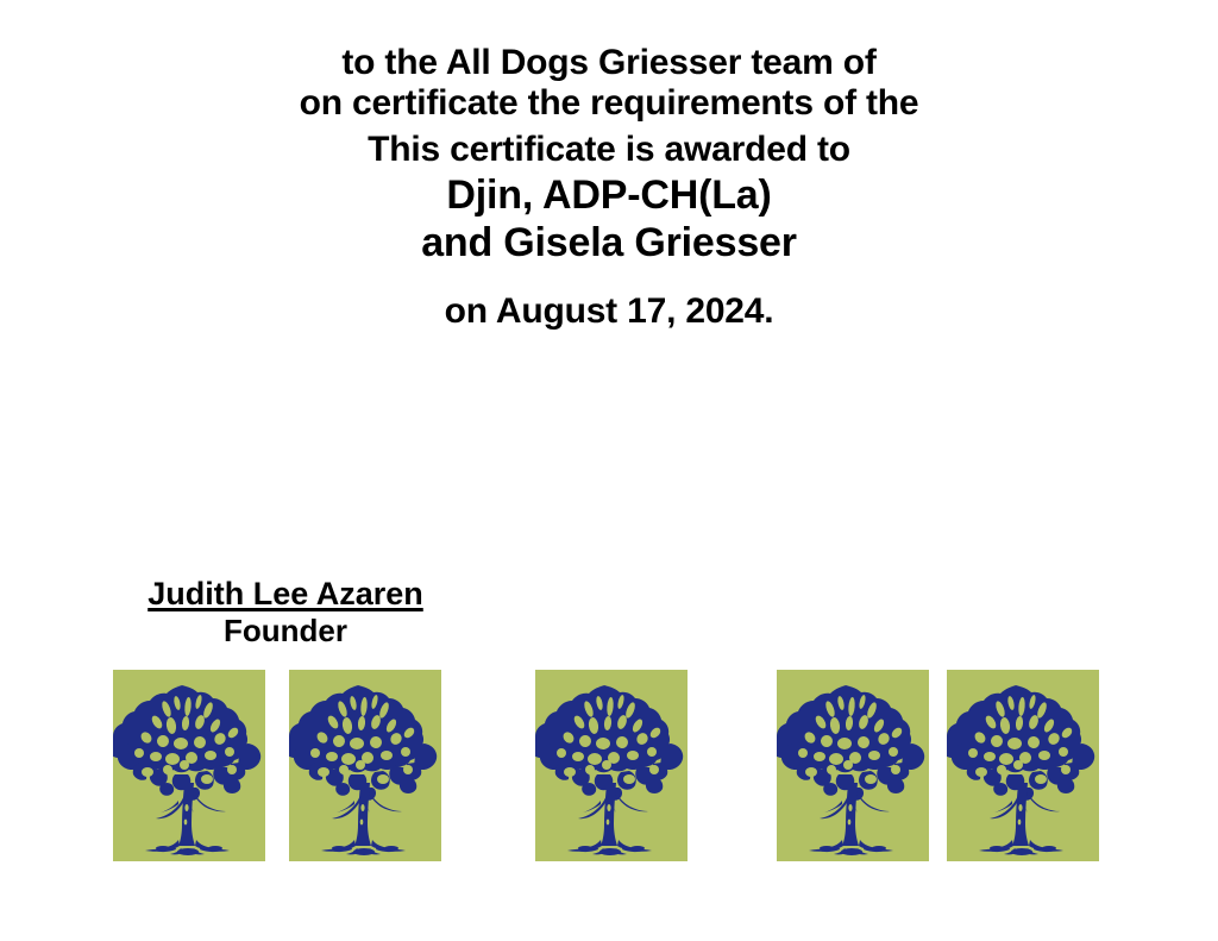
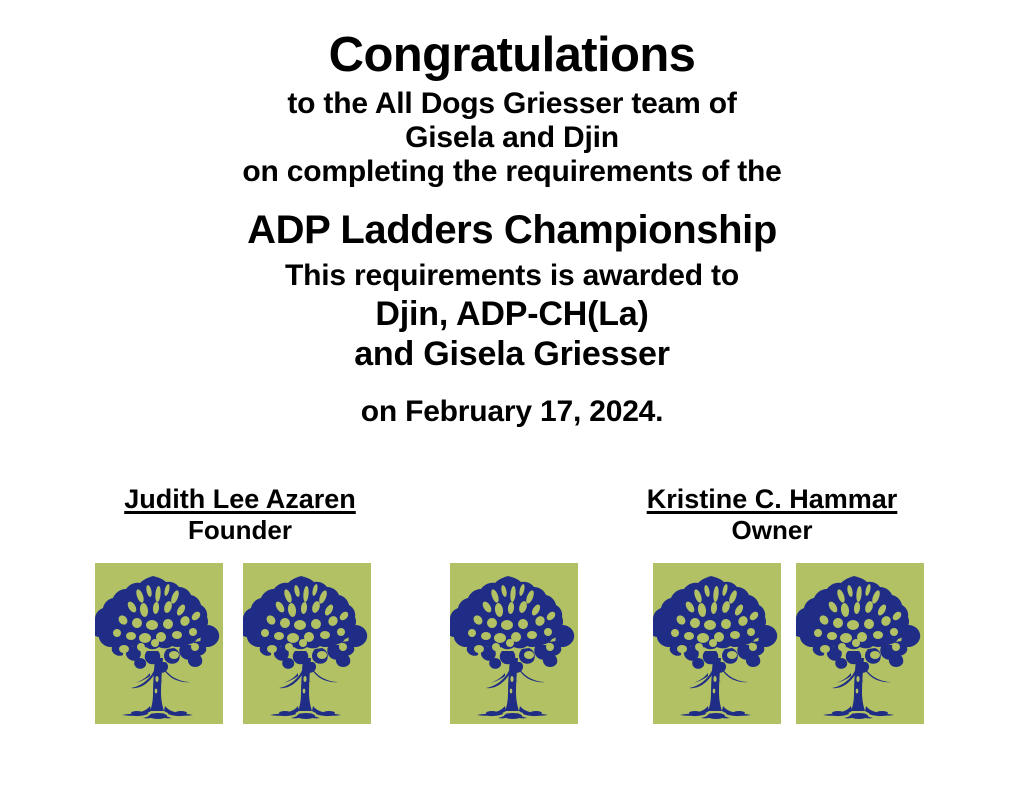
+ Congratulations
  to the All Dogs Griesser team of
+ Gisela and Djin
- on certificate the requirements of the
+ on completing the requirements of the
+ ADP Ladders Championship
- This certificate is awarded to
+ This requirements is awarded to
  Djin, ADP-CH(La)
  and Gisela Griesser
- on August 17, 2024.
+ on February 17, 2024.
  Judith Lee Azaren
  Founder
+ Kristine C. Hammar
+ Owner
